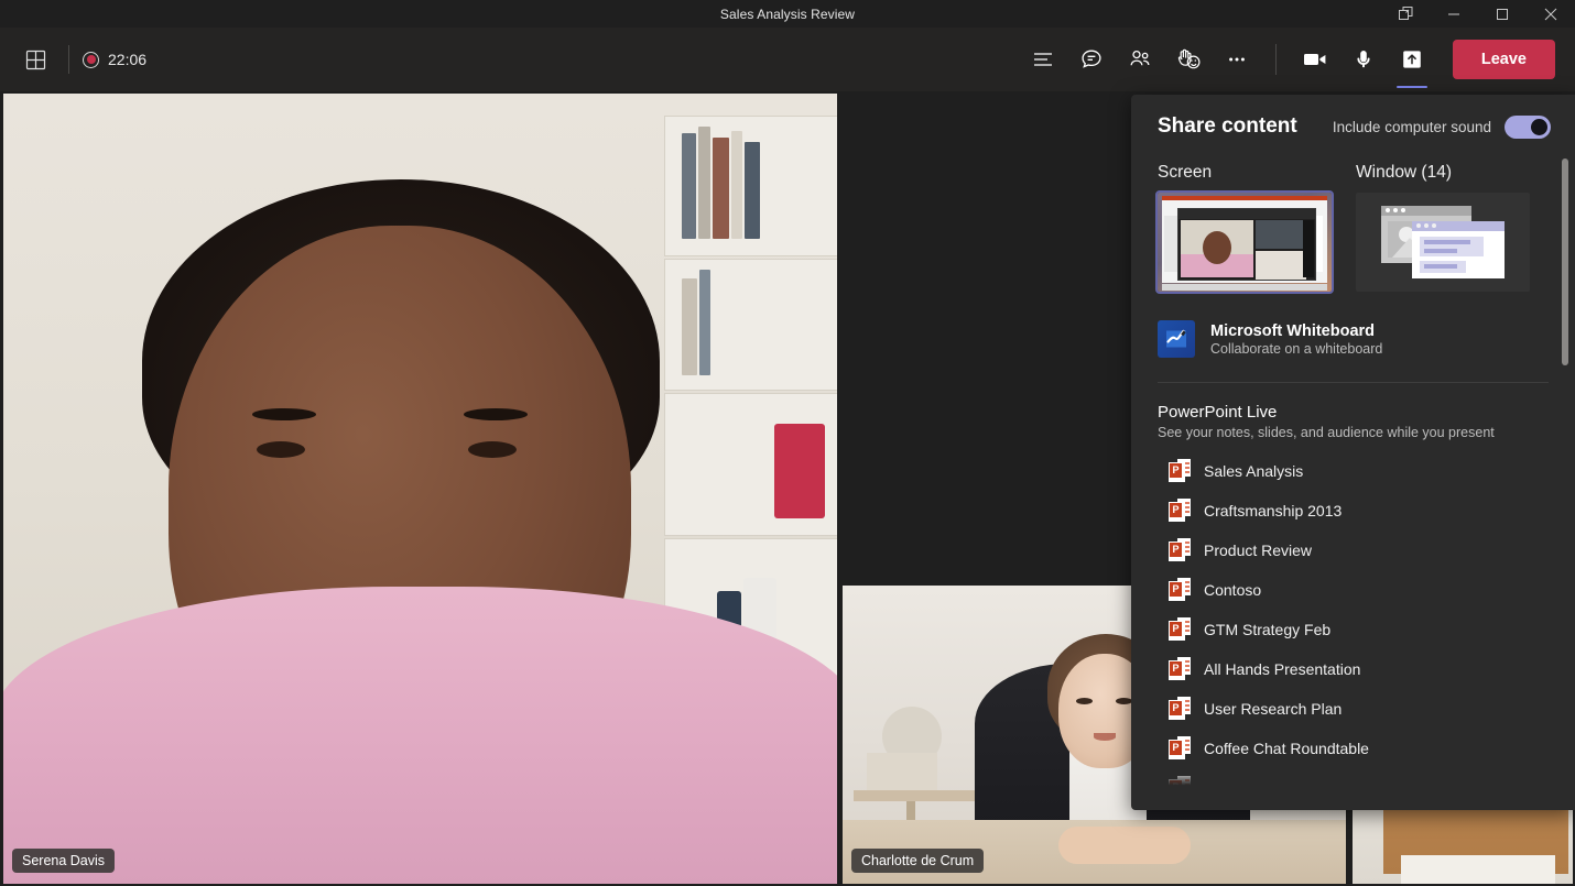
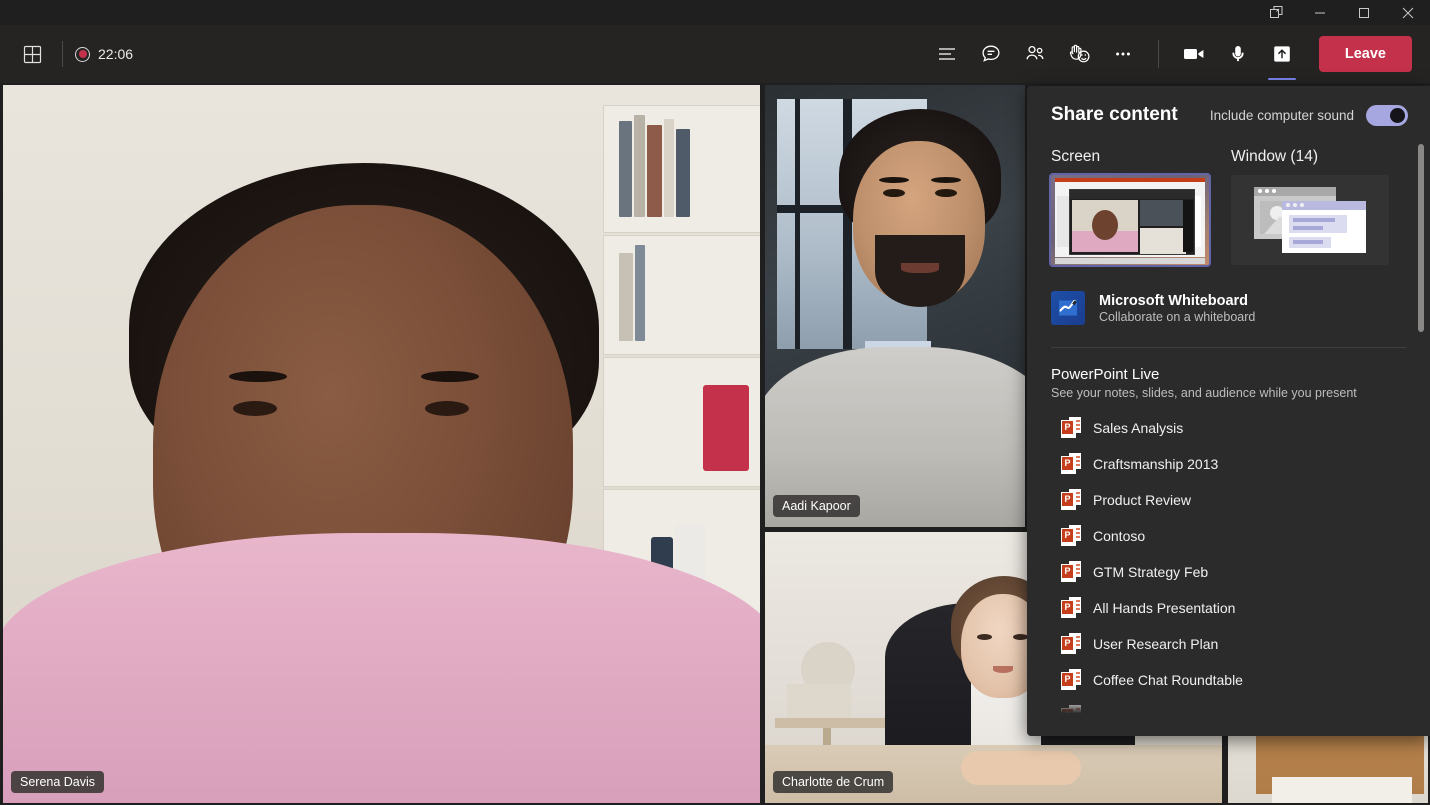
- Sales Analysis Review
  22:06
  Leave
  Serena Davis
+ Aadi Kapoor
  Charlotte de Crum
  Share content
  Include computer sound
  Screen
  Window (14)
  Microsoft Whiteboard
  Collaborate on a whiteboard
  PowerPoint Live
  See your notes, slides, and audience while you present
  P
  Sales Analysis
  P
  Craftsmanship 2013
  P
  Product Review
  P
  Contoso
  P
  GTM Strategy Feb
  P
  All Hands Presentation
  P
  User Research Plan
  P
  Coffee Chat Roundtable
